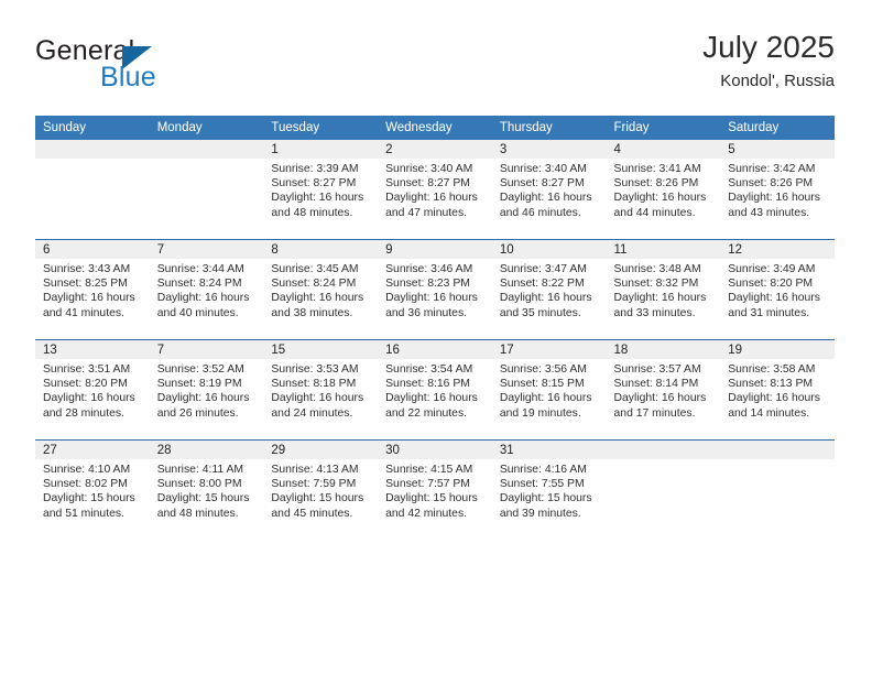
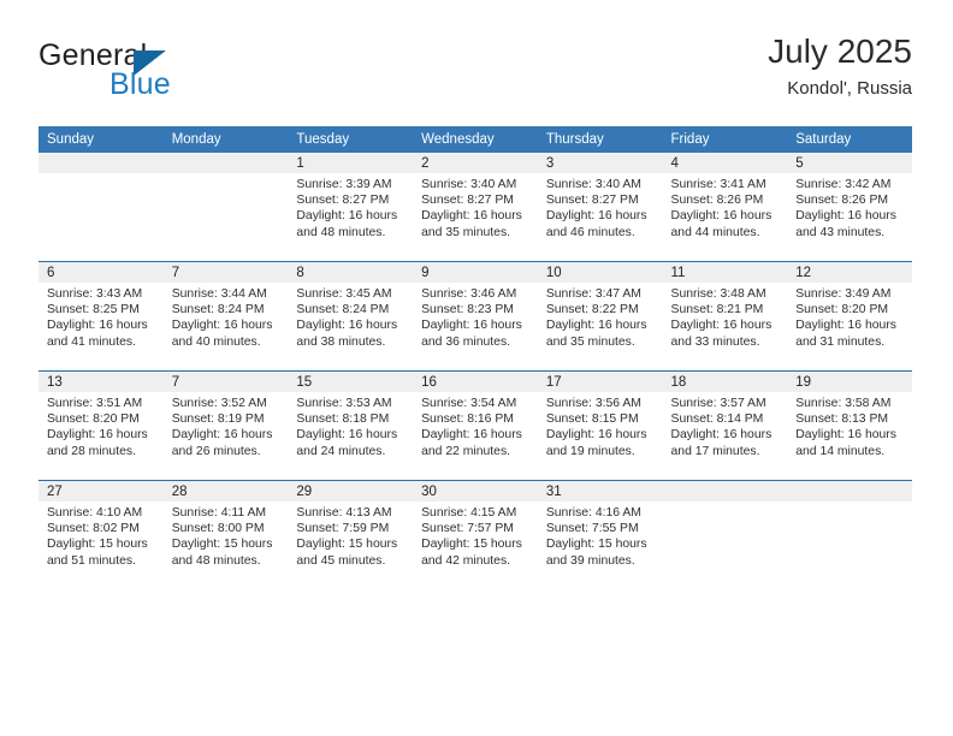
  General
  Blue
  July 2025
  Kondol', Russia
  Sunday	Monday	Tuesday	Wednesday	Thursday	Friday	Saturday
- 		1Sunrise: 3:39 AMSunset: 8:27 PMDaylight: 16 hoursand 48 minutes.	2Sunrise: 3:40 AMSunset: 8:27 PMDaylight: 16 hoursand 47 minutes.	3Sunrise: 3:40 AMSunset: 8:27 PMDaylight: 16 hoursand 46 minutes.	4Sunrise: 3:41 AMSunset: 8:26 PMDaylight: 16 hoursand 44 minutes.	5Sunrise: 3:42 AMSunset: 8:26 PMDaylight: 16 hoursand 43 minutes.
+ 		1Sunrise: 3:39 AMSunset: 8:27 PMDaylight: 16 hoursand 48 minutes.	2Sunrise: 3:40 AMSunset: 8:27 PMDaylight: 16 hoursand 35 minutes.	3Sunrise: 3:40 AMSunset: 8:27 PMDaylight: 16 hoursand 46 minutes.	4Sunrise: 3:41 AMSunset: 8:26 PMDaylight: 16 hoursand 44 minutes.	5Sunrise: 3:42 AMSunset: 8:26 PMDaylight: 16 hoursand 43 minutes.
- 6Sunrise: 3:43 AMSunset: 8:25 PMDaylight: 16 hoursand 41 minutes.	7Sunrise: 3:44 AMSunset: 8:24 PMDaylight: 16 hoursand 40 minutes.	8Sunrise: 3:45 AMSunset: 8:24 PMDaylight: 16 hoursand 38 minutes.	9Sunrise: 3:46 AMSunset: 8:23 PMDaylight: 16 hoursand 36 minutes.	10Sunrise: 3:47 AMSunset: 8:22 PMDaylight: 16 hoursand 35 minutes.	11Sunrise: 3:48 AMSunset: 8:32 PMDaylight: 16 hoursand 33 minutes.	12Sunrise: 3:49 AMSunset: 8:20 PMDaylight: 16 hoursand 31 minutes.
+ 6Sunrise: 3:43 AMSunset: 8:25 PMDaylight: 16 hoursand 41 minutes.	7Sunrise: 3:44 AMSunset: 8:24 PMDaylight: 16 hoursand 40 minutes.	8Sunrise: 3:45 AMSunset: 8:24 PMDaylight: 16 hoursand 38 minutes.	9Sunrise: 3:46 AMSunset: 8:23 PMDaylight: 16 hoursand 36 minutes.	10Sunrise: 3:47 AMSunset: 8:22 PMDaylight: 16 hoursand 35 minutes.	11Sunrise: 3:48 AMSunset: 8:21 PMDaylight: 16 hoursand 33 minutes.	12Sunrise: 3:49 AMSunset: 8:20 PMDaylight: 16 hoursand 31 minutes.
  13Sunrise: 3:51 AMSunset: 8:20 PMDaylight: 16 hoursand 28 minutes.	7Sunrise: 3:52 AMSunset: 8:19 PMDaylight: 16 hoursand 26 minutes.	15Sunrise: 3:53 AMSunset: 8:18 PMDaylight: 16 hoursand 24 minutes.	16Sunrise: 3:54 AMSunset: 8:16 PMDaylight: 16 hoursand 22 minutes.	17Sunrise: 3:56 AMSunset: 8:15 PMDaylight: 16 hoursand 19 minutes.	18Sunrise: 3:57 AMSunset: 8:14 PMDaylight: 16 hoursand 17 minutes.	19Sunrise: 3:58 AMSunset: 8:13 PMDaylight: 16 hoursand 14 minutes.
  27Sunrise: 4:10 AMSunset: 8:02 PMDaylight: 15 hoursand 51 minutes.	28Sunrise: 4:11 AMSunset: 8:00 PMDaylight: 15 hoursand 48 minutes.	29Sunrise: 4:13 AMSunset: 7:59 PMDaylight: 15 hoursand 45 minutes.	30Sunrise: 4:15 AMSunset: 7:57 PMDaylight: 15 hoursand 42 minutes.	31Sunrise: 4:16 AMSunset: 7:55 PMDaylight: 15 hoursand 39 minutes.
